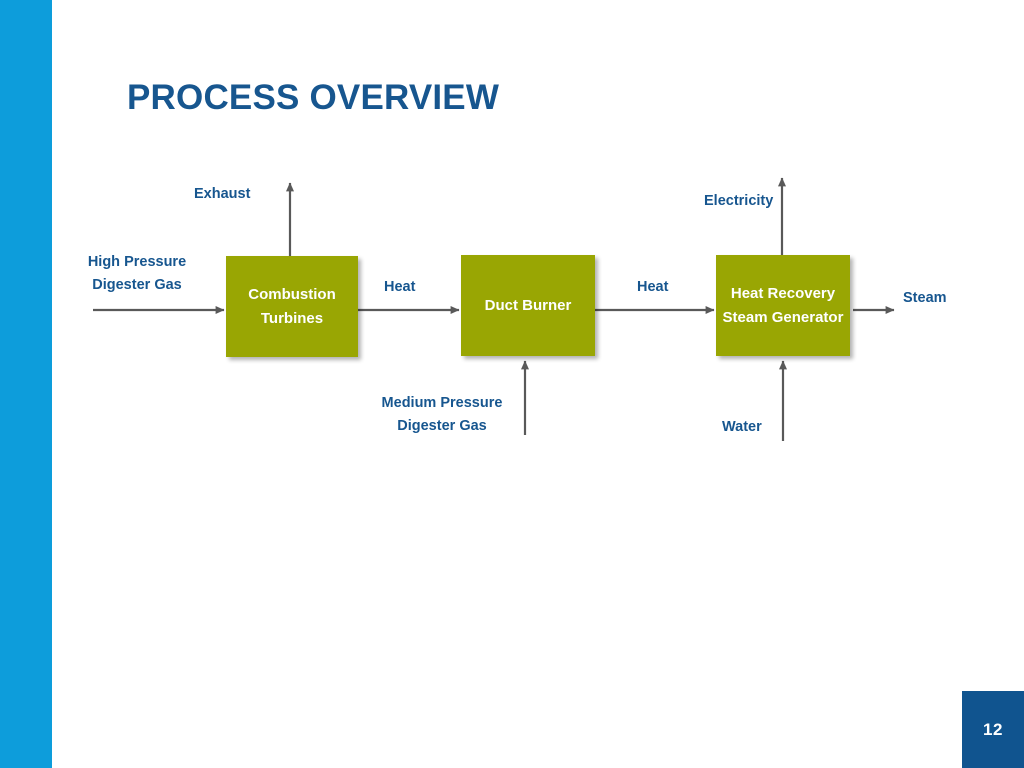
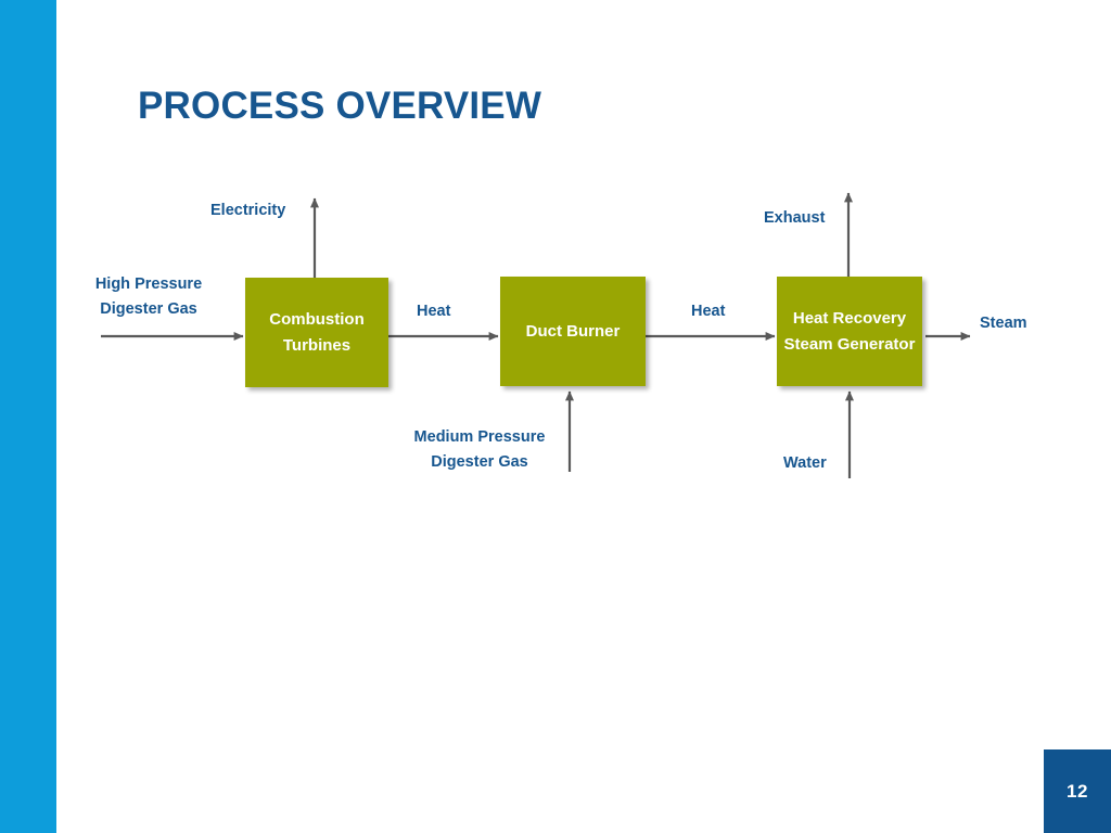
  PROCESS OVERVIEW
  Combustion Turbines
  Duct Burner
  Heat Recovery Steam Generator
  High Pressure
  Digester Gas
- Exhaust
+ Electricity
  Heat
  Medium Pressure
  Digester Gas
  Heat
- Electricity
+ Exhaust
  Water
  Steam
  12
